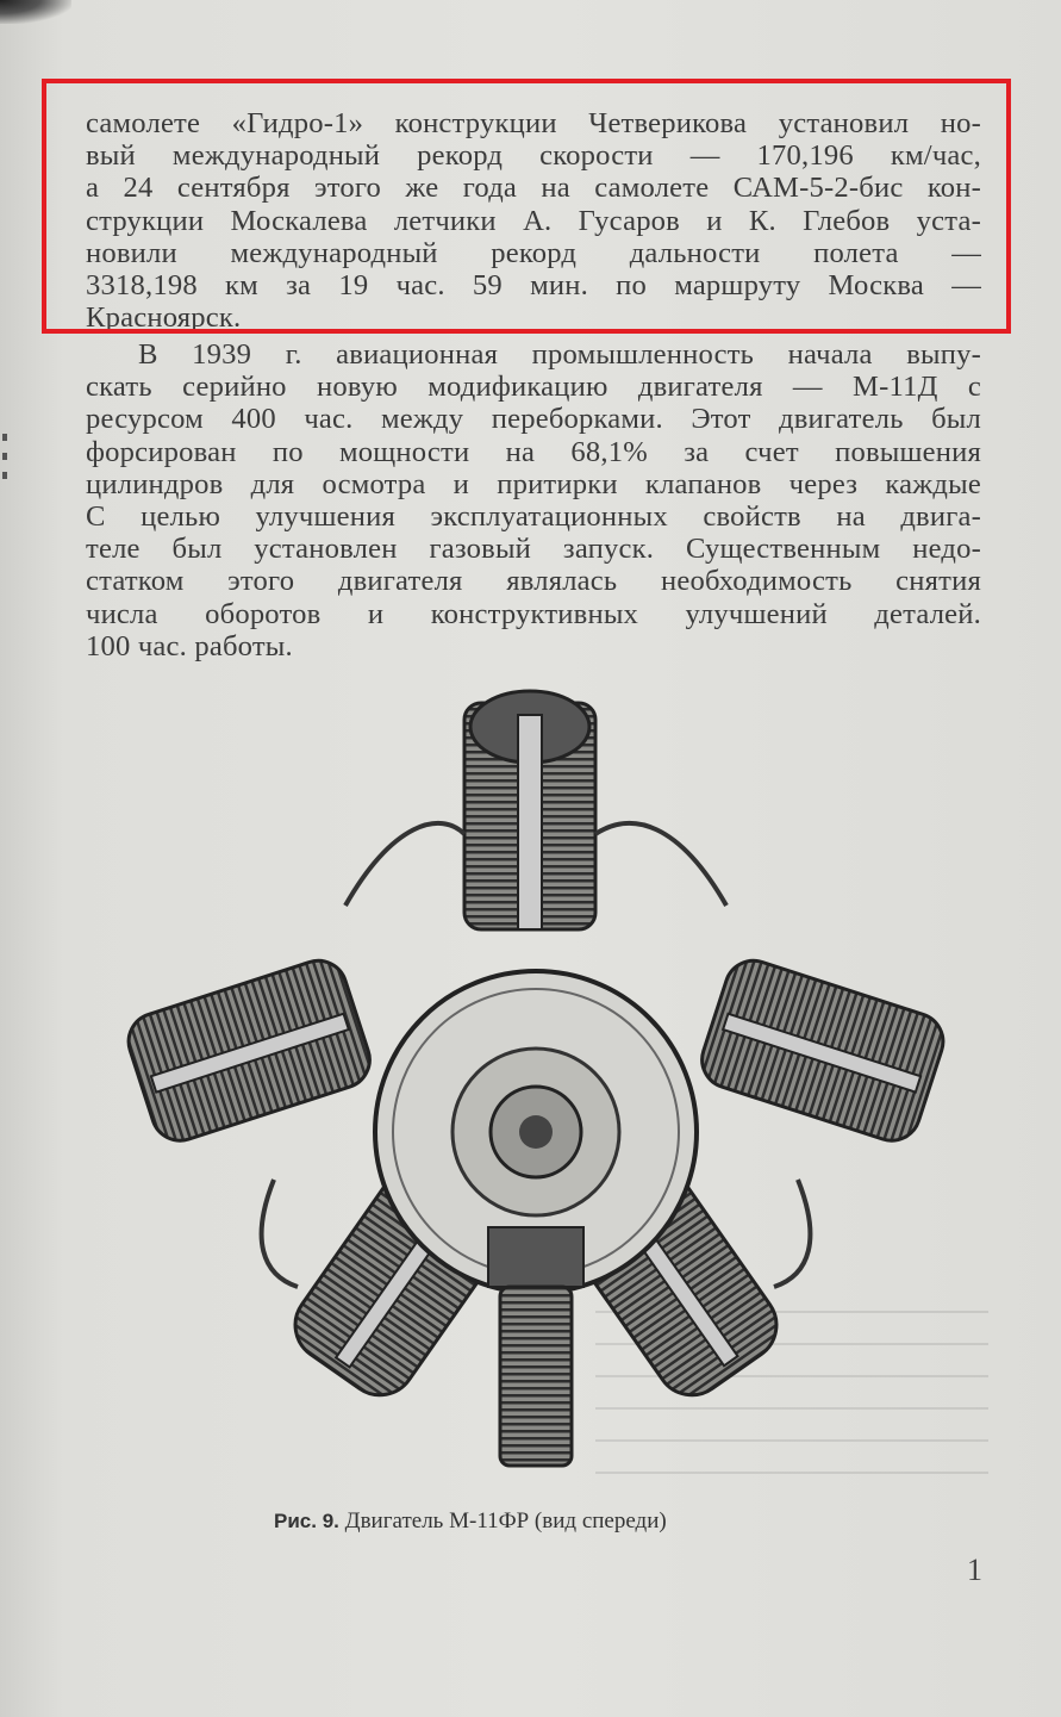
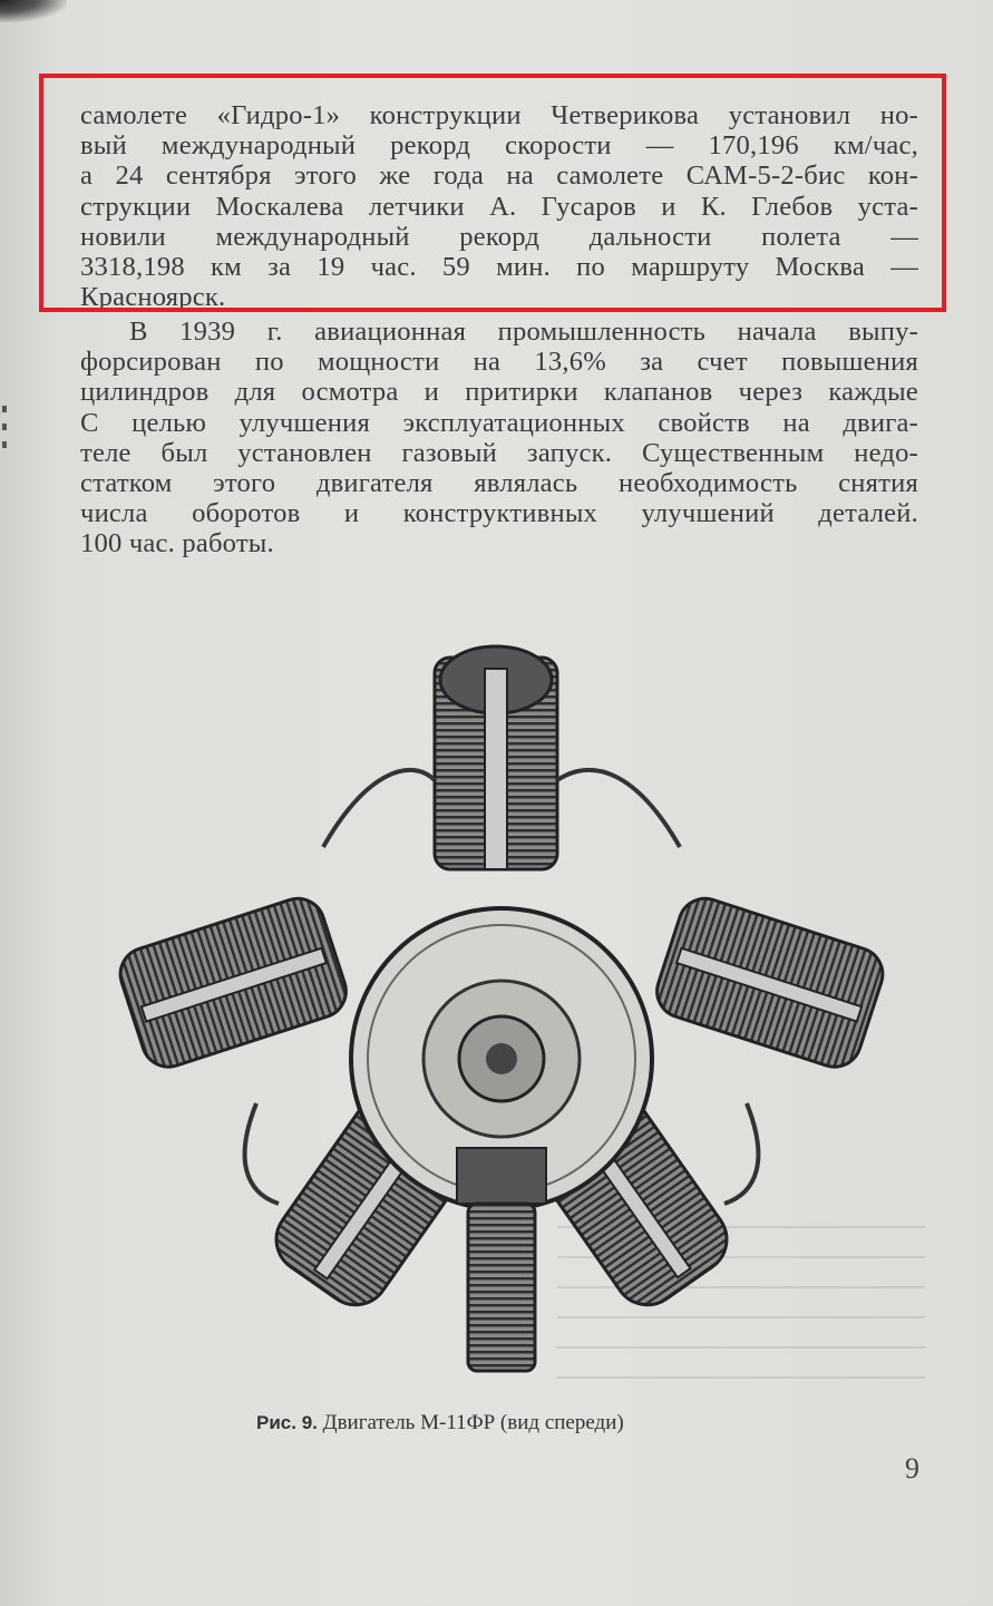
  самолете «Гидро-1» конструкции Четверикова установил но-
  вый международный рекорд скорости — 170,196 км/час,
  а 24 сентября этого же года на самолете САМ-5-2-бис кон-
  струкции Москалева летчики А. Гусаров и К. Глебов уста-
  новили международный рекорд дальности полета —
  3318,198 км за 19 час. 59 мин. по маршруту Москва —
  Красноярск.
  В 1939 г. авиационная промышленность начала выпу-
- скать серийно новую модификацию двигателя — М-11Д с
- ресурсом 400 час. между переборками. Этот двигатель был
- форсирован по мощности на 68,1% за счет повышения
+ форсирован по мощности на 13,6% за счет повышения
  цилиндров для осмотра и притирки клапанов через каждые
  С целью улучшения эксплуатационных свойств на двига-
  теле был установлен газовый запуск. Существенным недо-
  статком этого двигателя являлась необходимость снятия
  числа оборотов и конструктивных улучшений деталей.
  100 час. работы.
  Рис. 9. Двигатель М-11ФР (вид спереди)
- 1
+ 9
